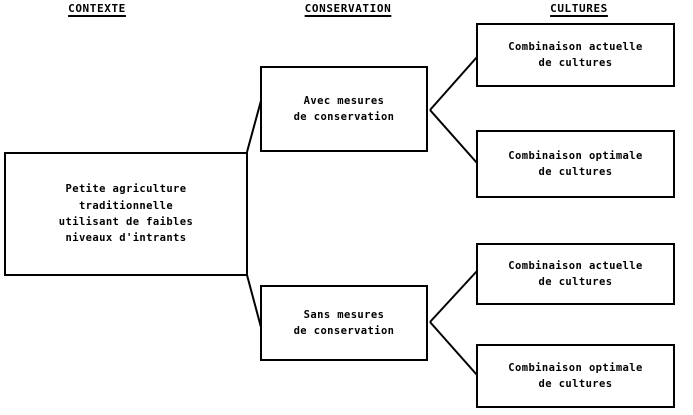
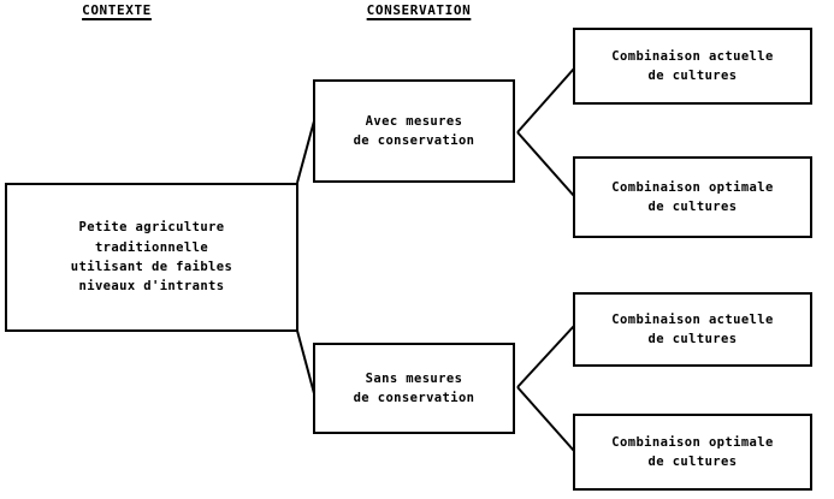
  CONTEXTE
  CONSERVATION
- CULTURES
  Petite agriculture
  traditionnelle
  utilisant de faibles
  niveaux d'intrants
  Avec mesures
  de conservation
  Sans mesures
  de conservation
  Combinaison actuelle
  de cultures
  Combinaison optimale
  de cultures
  Combinaison actuelle
  de cultures
  Combinaison optimale
  de cultures
